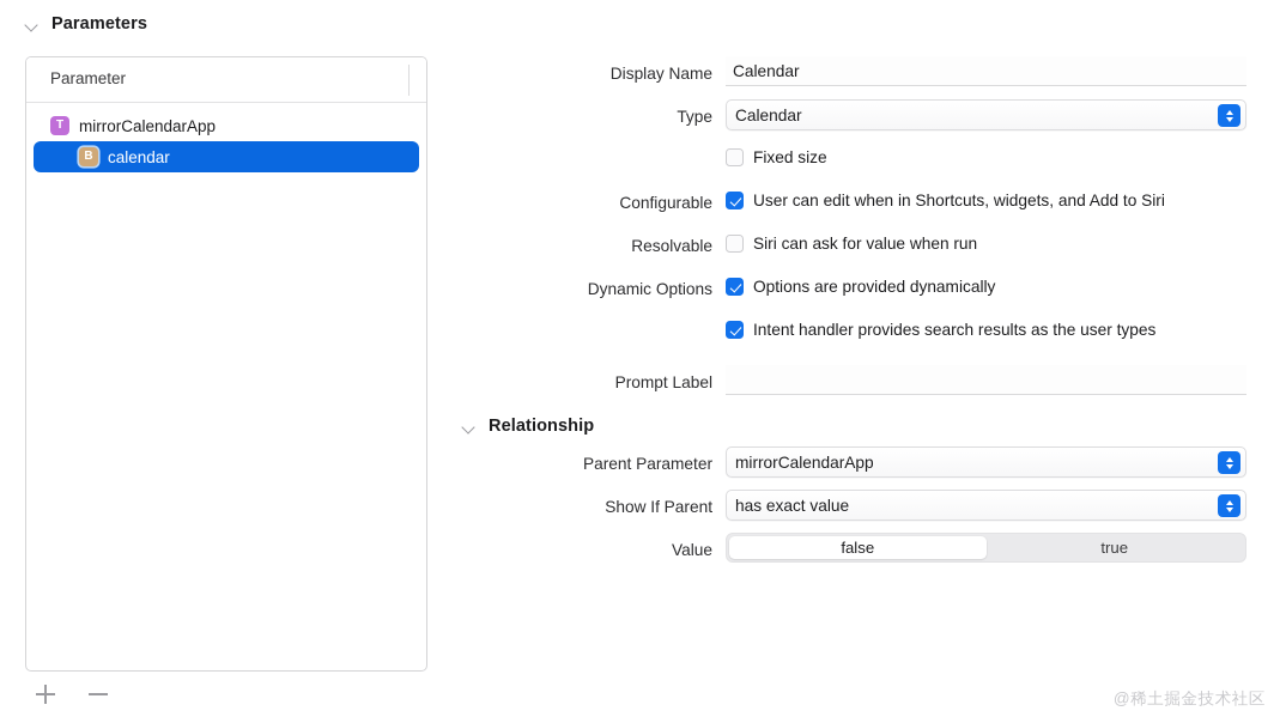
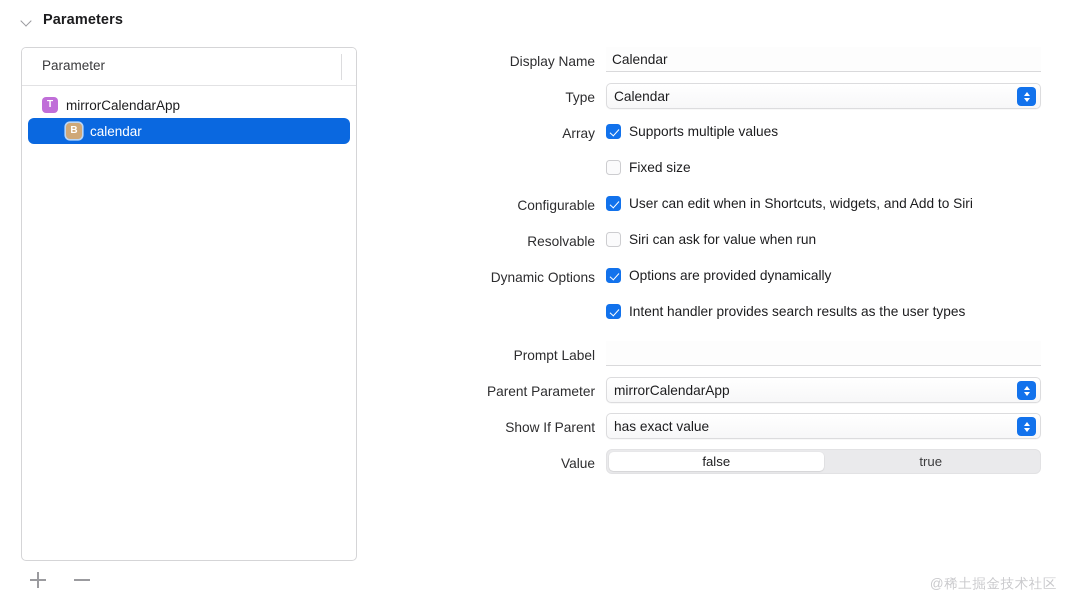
  Parameters
  Parameter
  T
  mirrorCalendarApp
  B
  calendar
  Display Name
  Calendar
  Type
  Calendar
+ Array
+ Supports multiple values
  Fixed size
  Configurable
  User can edit when in Shortcuts, widgets, and Add to Siri
  Resolvable
  Siri can ask for value when run
  Dynamic Options
  Options are provided dynamically
  Intent handler provides search results as the user types
  Prompt Label
- Relationship
  Parent Parameter
  mirrorCalendarApp
  Show If Parent
  has exact value
  Value
  false
  true
  @稀土掘金技术社区
